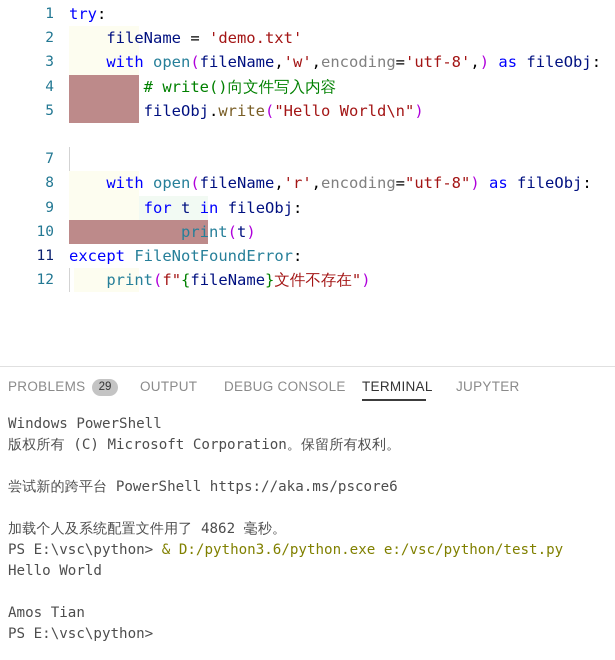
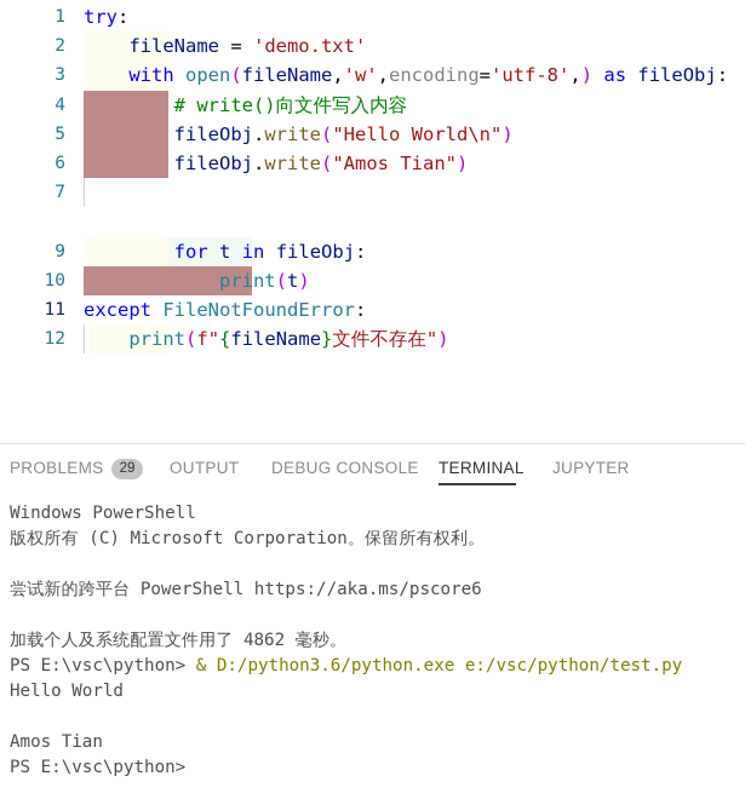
  1
  try:
  2
  fileName = 'demo.txt'
  3
  with open(fileName,'w',encoding='utf-8',) as fileObj:
  4
  # write()向文件写入内容
  5
  fileObj.write("Hello World\n")
+ 6
+ fileObj.write("Amos Tian")
  7
- 8
- with open(fileName,'r',encoding="utf-8") as fileObj:
  9
  for t in fileObj:
  10
  print(t)
  11
  except FileNotFoundError:
  12
  print(f"{fileName}文件不存在")
  PROBLEMS
  29
  OUTPUT
  DEBUG CONSOLE
  TERMINAL
  JUPYTER
  Windows PowerShell
  版权所有 (C) Microsoft Corporation。保留所有权利。
  尝试新的跨平台 PowerShell https://aka.ms/pscore6
  加载个人及系统配置文件用了 4862 毫秒。
  PS E:\vsc\python> & D:/python3.6/python.exe e:/vsc/python/test.py
  Hello World
  Amos Tian
  PS E:\vsc\python>
